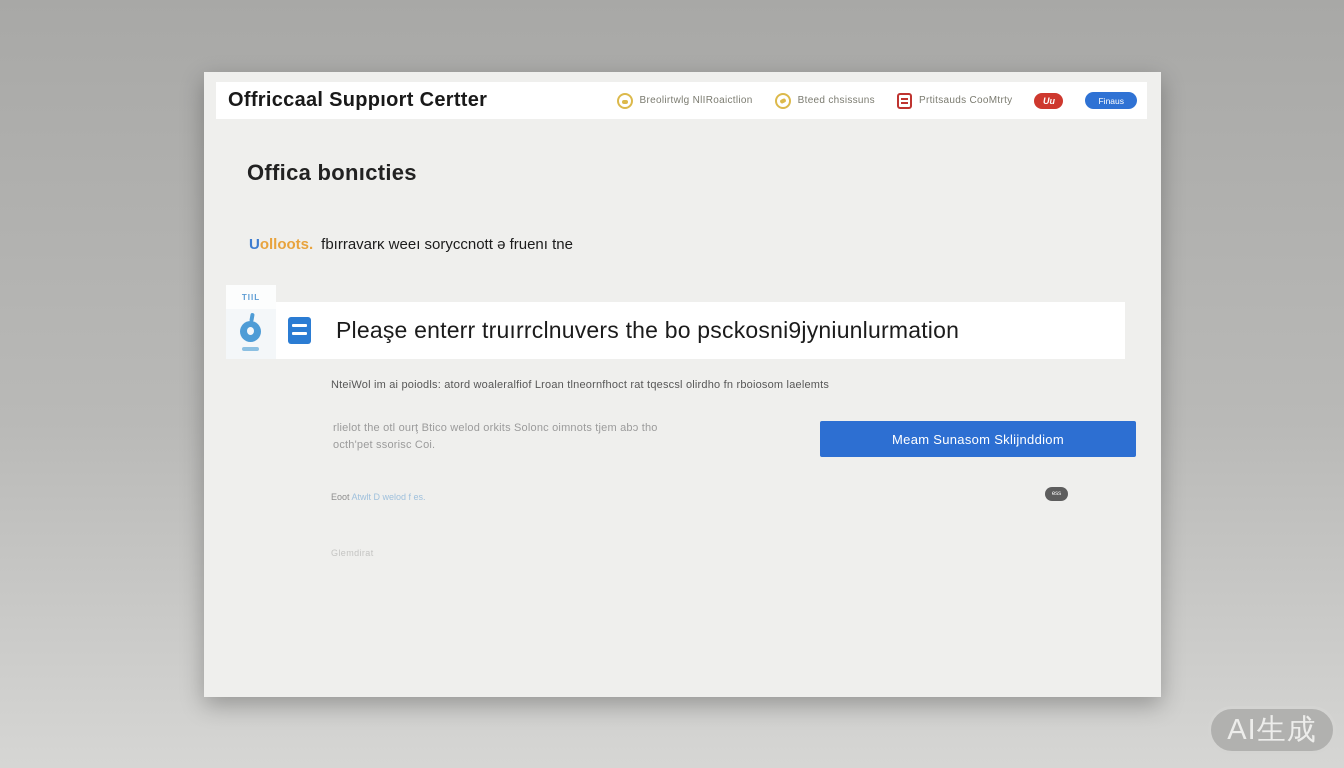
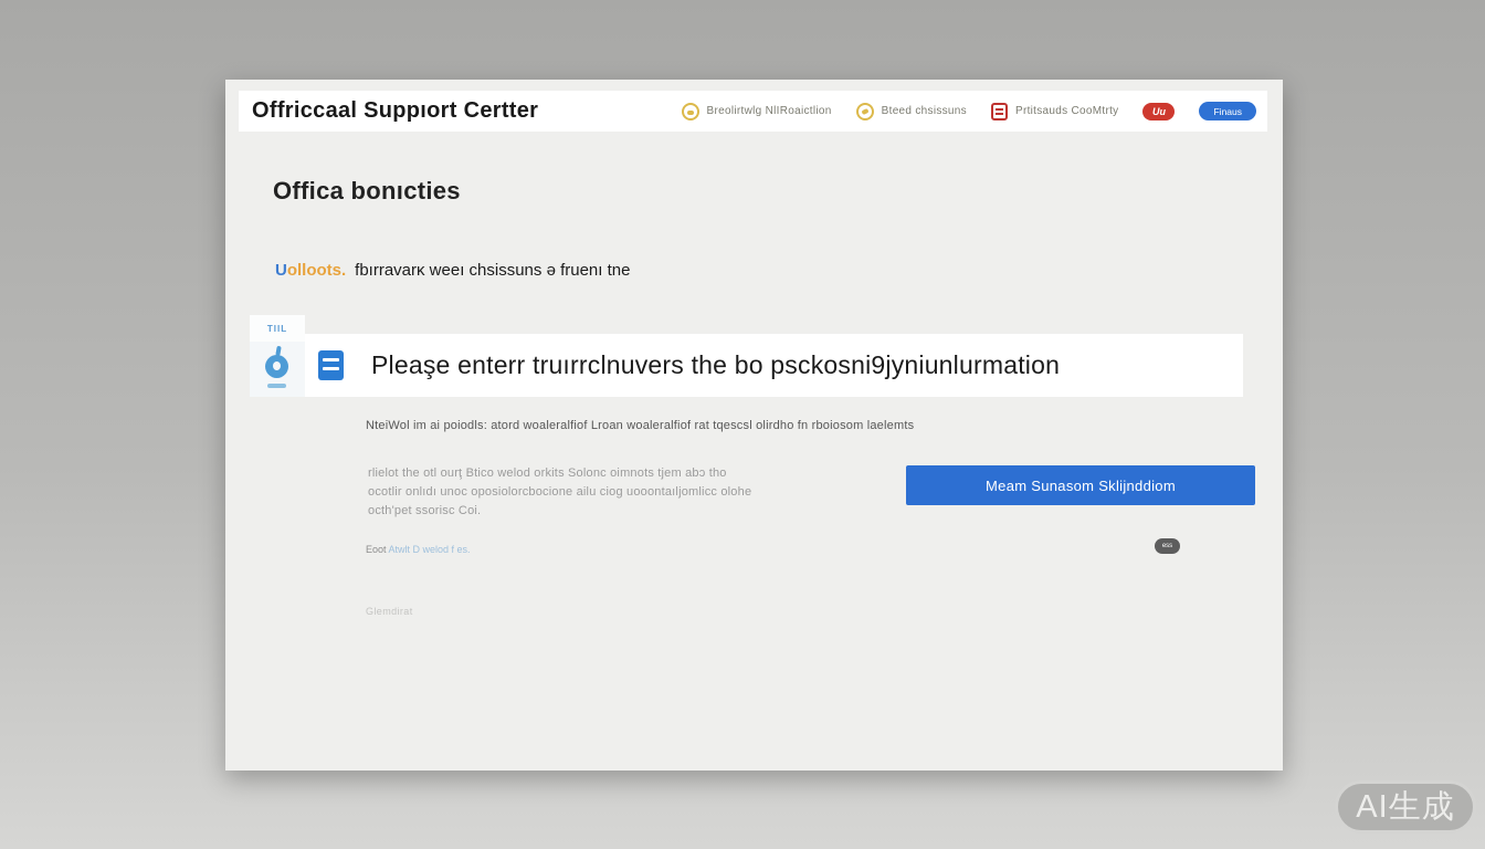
  Offriccaal Suppıort Certter
  Breolirtwlg NlIRoaictlion
  Bteed chsissuns
  Prtitsauds CooMtrty
  Uu
  Finaus
  Offica bonıcties
- Uolloots. fbırravarĸ weeı soryccnott ə fruenı tne
+ Uolloots. fbırravarĸ weeı chsissuns ə fruenı tne
  TIIL
  Pleaşe enterr truırrclnuvers the bo psckosni9jyniunlurmation
- NteiWol im ai poiodls: atord woaleralfiof Lroan tlneornfhoct rat tqescsl olirdho fn rboiosom laelemts
+ NteiWol im ai poiodls: atord woaleralfiof Lroan woaleralfiof rat tqescsl olirdho fn rboiosom laelemts
  rlielot the otl ourţ Btico welod orkits Solonc oimnots tjem abɔ tho
+ ocotlir onlıdı unoc oposiolorcbocione ailu ciog uooontaıljomlicc olohe
  octh'pet ssorisc Coi.
  Meam Sunasom Sklijnddiom
  Eoot Atwlt D welod f es.
  Glemdirat
  AI生成
